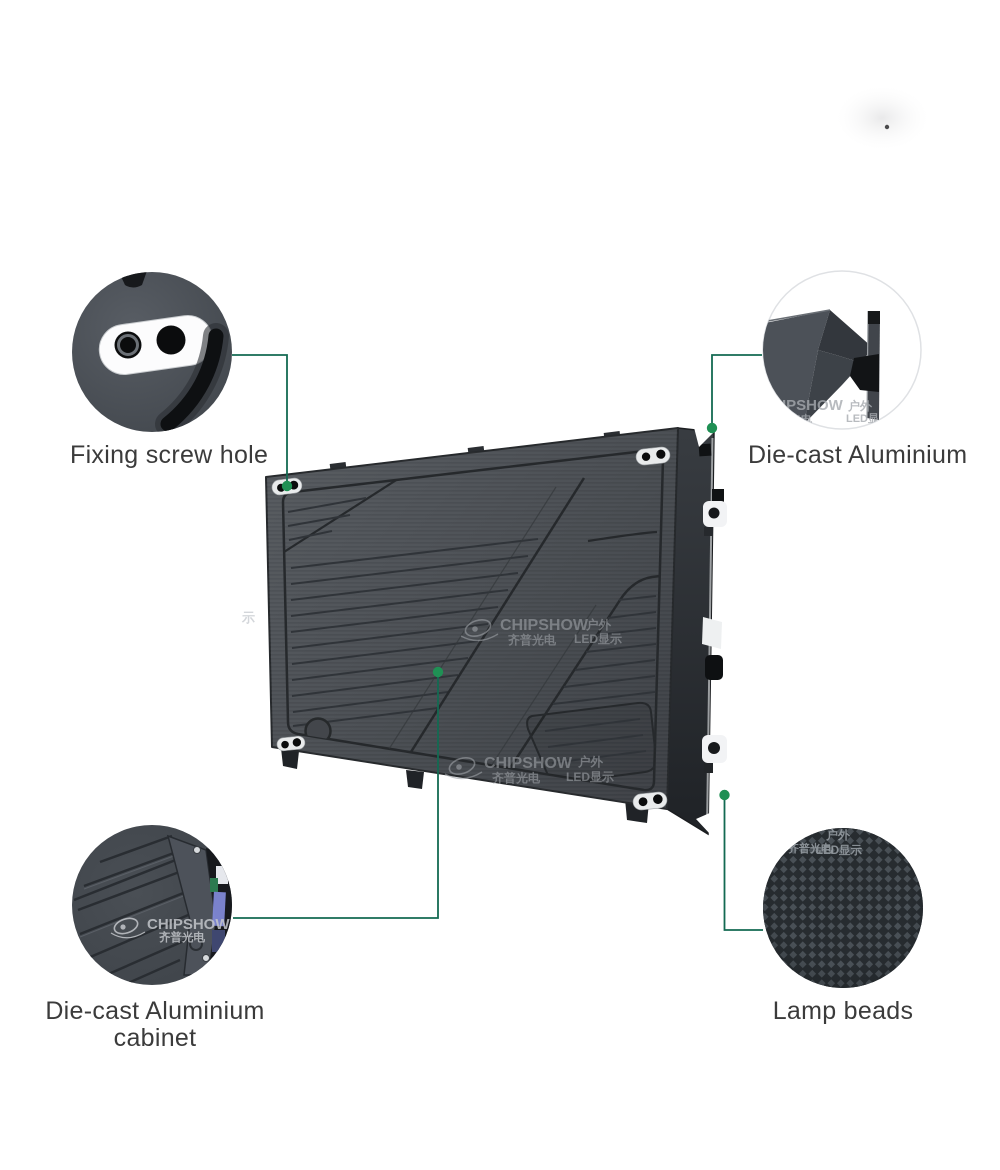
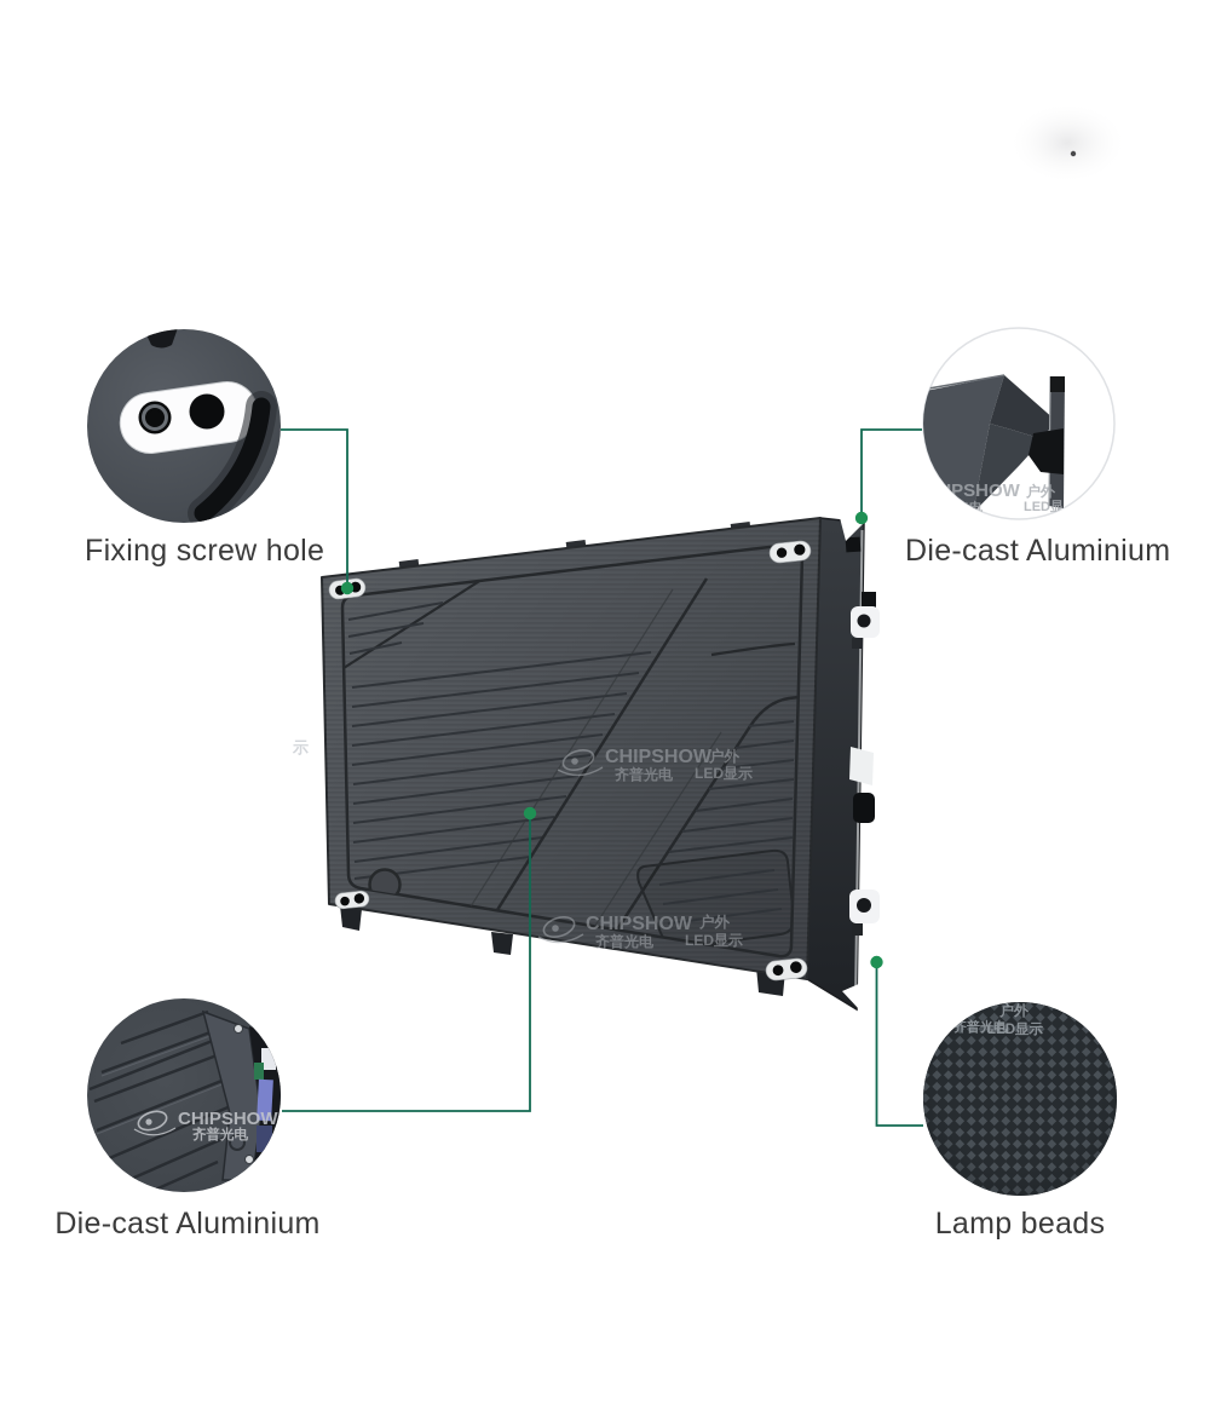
  示
  CHIPSHOW
  齐普光电
  户外
  LED显示
  CHIPSHOW
  齐普光电
  户外
  LED显示
  PSHOW
  户外
  LED显
  CHIPSHOW
  齐普光电
  齐普光电
  户外
  LED显示
  Fixing screw hole
  Die-cast Aluminium
  Die-cast Aluminium
- cabinet
  Lamp beads
